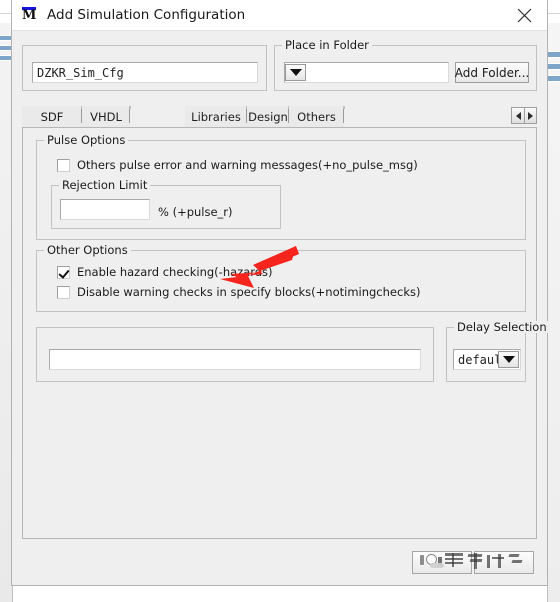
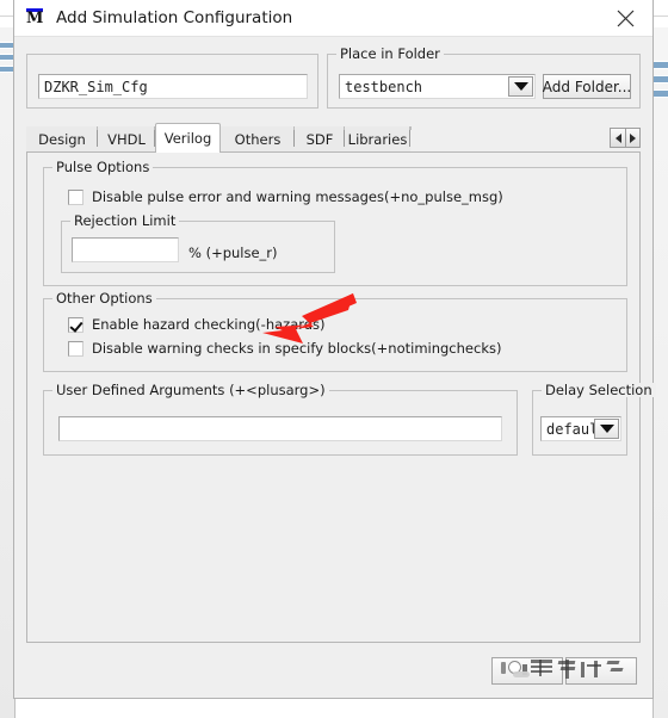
  M
  Add Simulation Configuration
  DZKR_Sim_Cfg
  Place in Folder
+ testbench
  Add Folder...
- SDF
+ Design
  VHDL
+ Verilog
- Libraries
+ Others
- Design
+ SDF
- Others
+ Libraries
  Pulse Options
- Others pulse error and warning messages(+no_pulse_msg)
+ Disable pulse error and warning messages(+no_pulse_msg)
  Rejection Limit
  % (+pulse_r)
  Other Options
  Enable hazard checking(-hazars)
  Disable warning checks in specify blocks(+notimingchecks)
+ User Defined Arguments (+<plusarg>)
  Delay Selection
  defau
